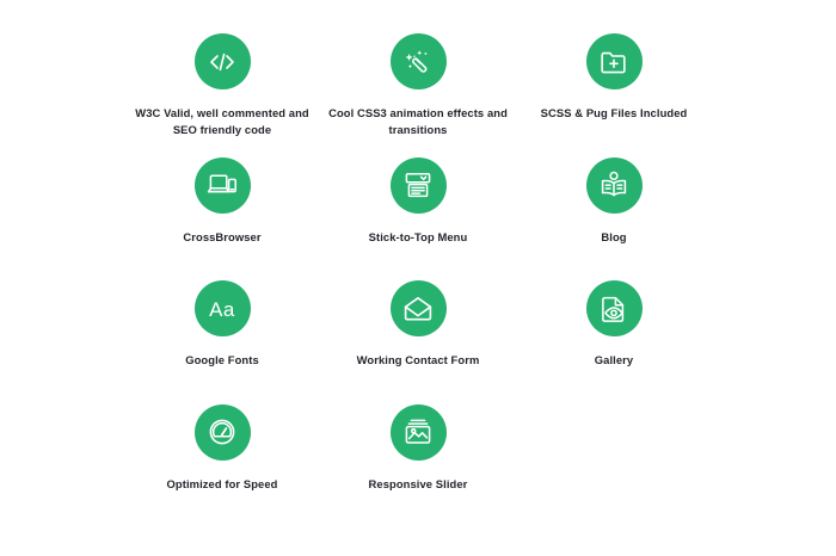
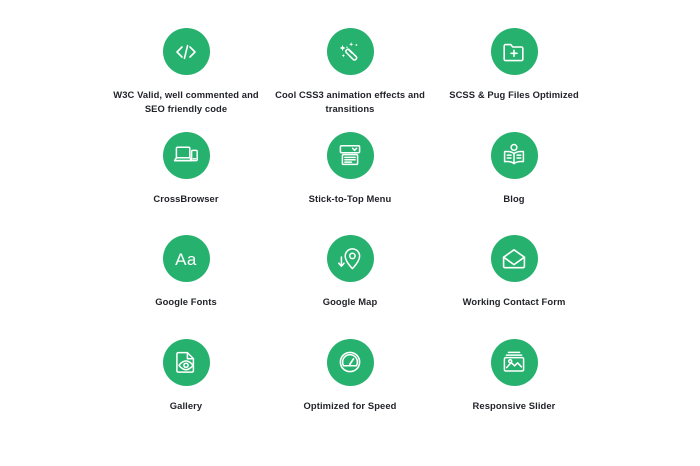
  W3C Valid, well commented and SEO friendly code
  Cool CSS3 animation effects and transitions
- SCSS & Pug Files Included
+ SCSS & Pug Files Optimized
  CrossBrowser
  Stick-to-Top Menu
  Blog
  Aa
  Google Fonts
+ Google Map
  Working Contact Form
  Gallery
  Optimized for Speed
  Responsive Slider
